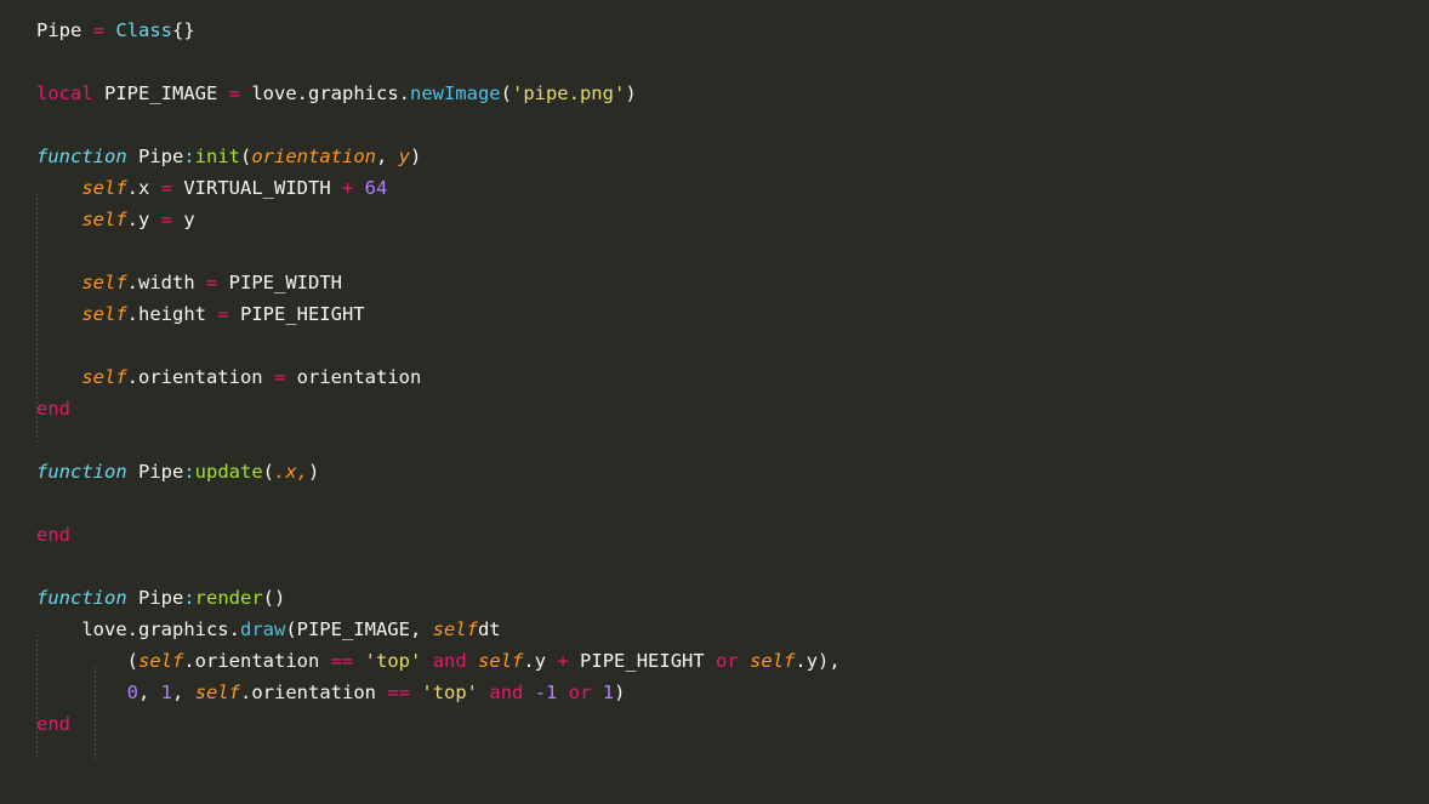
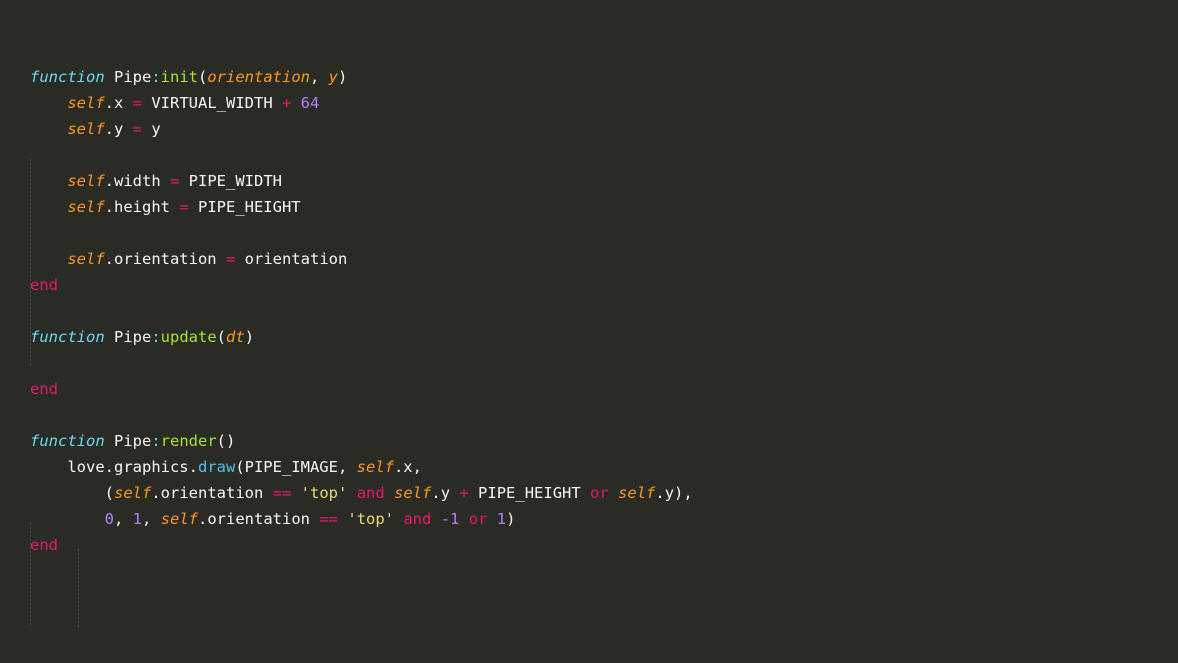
- Pipe = Class{}
- local PIPE_IMAGE = love.graphics.newImage('pipe.png')
  function Pipe:init(orientation, y)
  self.x = VIRTUAL_WIDTH + 64
  self.y = y
  self.width = PIPE_WIDTH
  self.height = PIPE_HEIGHT
  self.orientation = orientation
  end
- function Pipe:update(.x,)
+ function Pipe:update(dt)
  end
  function Pipe:render()
- love.graphics.draw(PIPE_IMAGE, selfdt
+ love.graphics.draw(PIPE_IMAGE, self.x,
  (self.orientation == 'top' and self.y + PIPE_HEIGHT or self.y),
  0, 1, self.orientation == 'top' and -1 or 1)
  end
